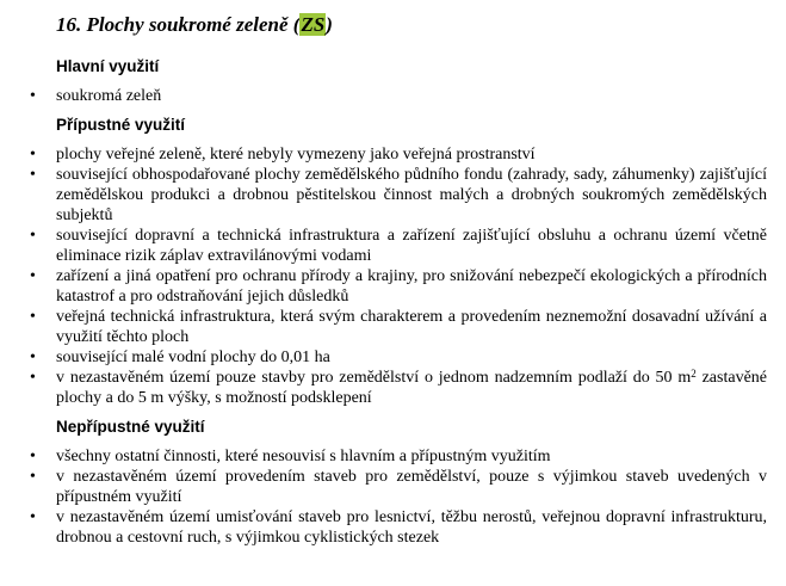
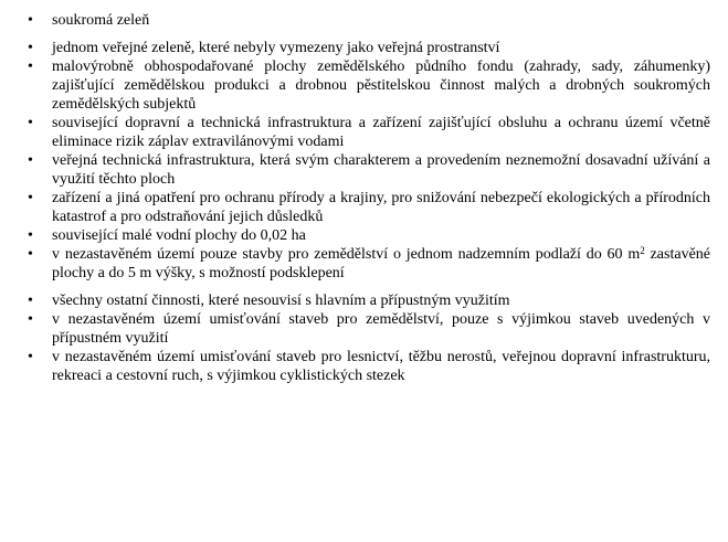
- 16. Plochy soukromé zeleně (ZS)
- Hlavní využití
  •
  soukromá zeleň
- Přípustné využití
  •
- plochy veřejné zeleně, které nebyly vymezeny jako veřejná prostranství
+ jednom veřejné zeleně, které nebyly vymezeny jako veřejná prostranství
  •
- související obhospodařované plochy zemědělského půdního fondu (zahrady, sady, záhumenky) zajišťující zemědělskou produkci a drobnou pěstitelskou činnost malých a drobných soukromých zemědělských subjektů
+ malovýrobně obhospodařované plochy zemědělského půdního fondu (zahrady, sady, záhumenky) zajišťující zemědělskou produkci a drobnou pěstitelskou činnost malých a drobných soukromých zemědělských subjektů
  •
  související dopravní a technická infrastruktura a zařízení zajišťující obsluhu a ochranu území včet­ně eliminace rizik záplav extravilánovými vodami
  •
- zařízení a jiná opatření pro ochranu přírody a krajiny, pro snižování nebezpečí ekologických a přírodních katastrof a pro odstraňování jejich důsledků
+ veřejná technická infrastruktura, která svým charakterem a provedením neznemožní dosavadní užívání a využití těchto ploch
  •
- veřejná technická infrastruktura, která svým charakterem a provedením neznemožní dosavadní užívání a využití těchto ploch
+ zařízení a jiná opatření pro ochranu přírody a krajiny, pro snižování nebezpečí ekologických a přírodních katastrof a pro odstraňování jejich důsledků
  •
- související malé vodní plochy do 0,01 ha
+ související malé vodní plochy do 0,02 ha
  •
- v nezastavěném území pouze stavby pro zemědělství o jednom nadzemním podlaží do 50 m2 zastavěné plochy a do 5 m výšky, s možností podsklepení
+ v nezastavěném území pouze stavby pro zemědělství o jednom nadzemním podlaží do 60 m2 zastavěné plochy a do 5 m výšky, s možností podsklepení
- Nepřípustné využití
  •
  všechny ostatní činnosti, které nesouvisí s hlavním a přípustným využitím
  •
- v nezastavěném území provedením staveb pro zemědělství, pouze s výjimkou staveb uvedených v přípustném využití
+ v nezastavěném území umisťování staveb pro zemědělství, pouze s výjimkou staveb uvedených v přípustném využití
  •
- v nezastavěném území umisťování staveb pro lesnictví, těžbu nerostů, veřejnou dopravní infra­strukturu, drobnou a cestovní ruch, s výjimkou cyklistických stezek
+ v nezastavěném území umisťování staveb pro lesnictví, těžbu nerostů, veřejnou dopravní infra­strukturu, rekreaci a cestovní ruch, s výjimkou cyklistických stezek
